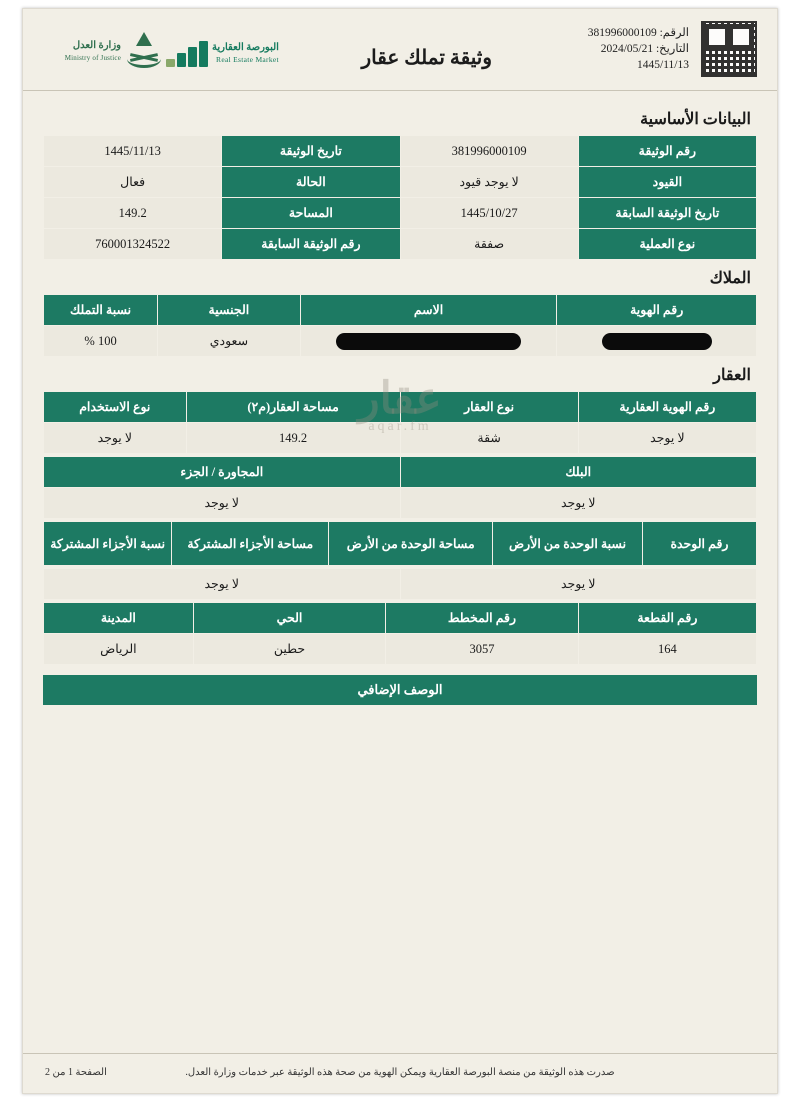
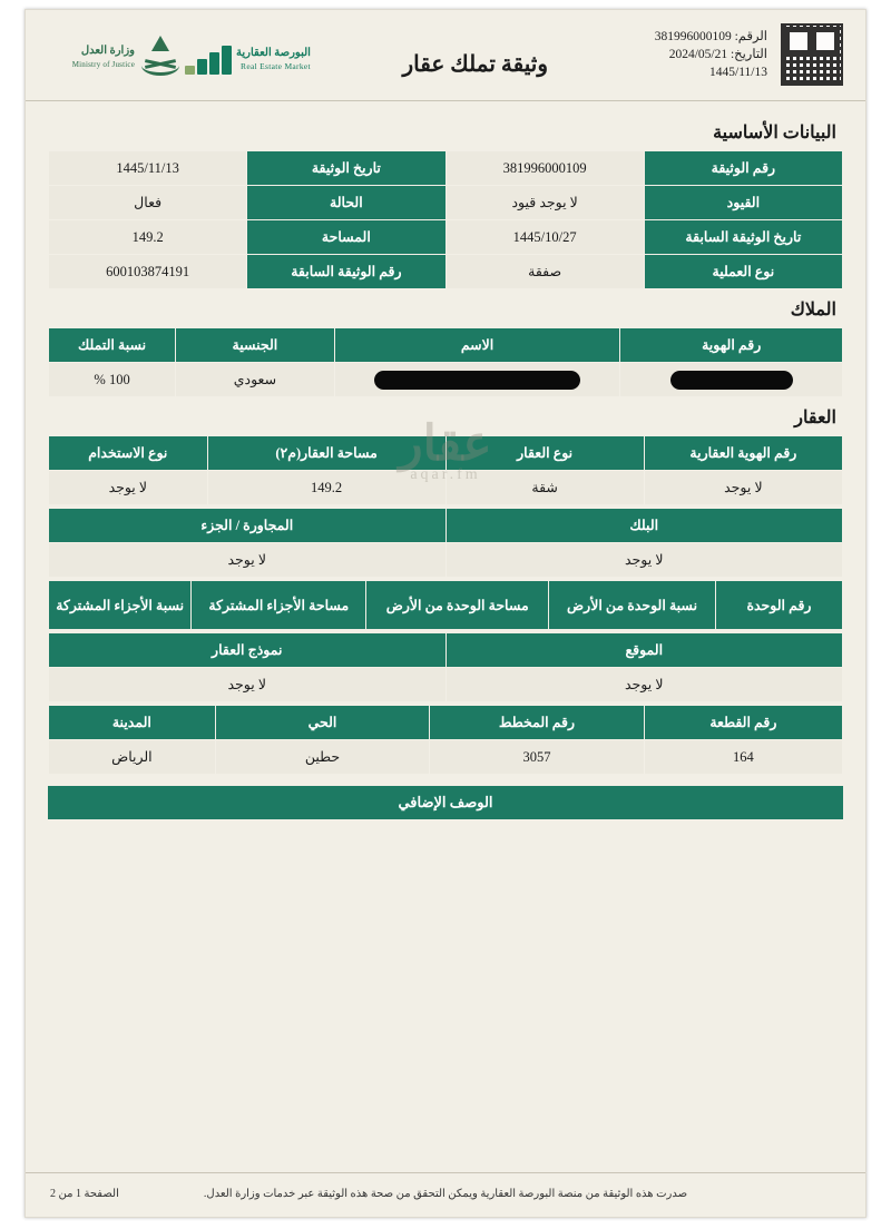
  الرقم: 381996000109
  التاريخ: 2024/05/21
  1445/11/13
  وثيقة تملك عقار
  البورصة العقارية
  Real Estate Market
  وزارة العدل
  Ministry of Justice
  عقار
  aqar.fm
  البيانات الأساسية
  رقم الوثيقة	381996000109	تاريخ الوثيقة	1445/11/13
  القيود	لا يوجد قيود	الحالة	فعال
  تاريخ الوثيقة السابقة	1445/10/27	المساحة	149.2
- نوع العملية	صفقة	رقم الوثيقة السابقة	760001324522
+ نوع العملية	صفقة	رقم الوثيقة السابقة	600103874191
  الملاك
  رقم الهوية	الاسم	الجنسية	نسبة التملك
  		سعودي	100 %
  العقار
  رقم الهوية العقارية	نوع العقار	مساحة العقار(م٢)	نوع الاستخدام
  لا يوجد	شقة	149.2	لا يوجد
  البلك	المجاورة / الجزء
  لا يوجد	لا يوجد
  رقم الوحدة	نسبة الوحدة من الأرض	مساحة الوحدة من الأرض	مساحة الأجزاء المشتركة	نسبة الأجزاء المشتركة
+ الموقع	نموذج العقار
  لا يوجد	لا يوجد
  رقم القطعة	رقم المخطط	الحي	المدينة
  164	3057	حطين	الرياض
  الوصف الإضافي
- صدرت هذه الوثيقة من منصة البورصة العقارية ويمكن الهوية من صحة هذه الوثيقة عبر خدمات وزارة العدل.
+ صدرت هذه الوثيقة من منصة البورصة العقارية ويمكن التحقق من صحة هذه الوثيقة عبر خدمات وزارة العدل.
  الصفحة 1 من 2
